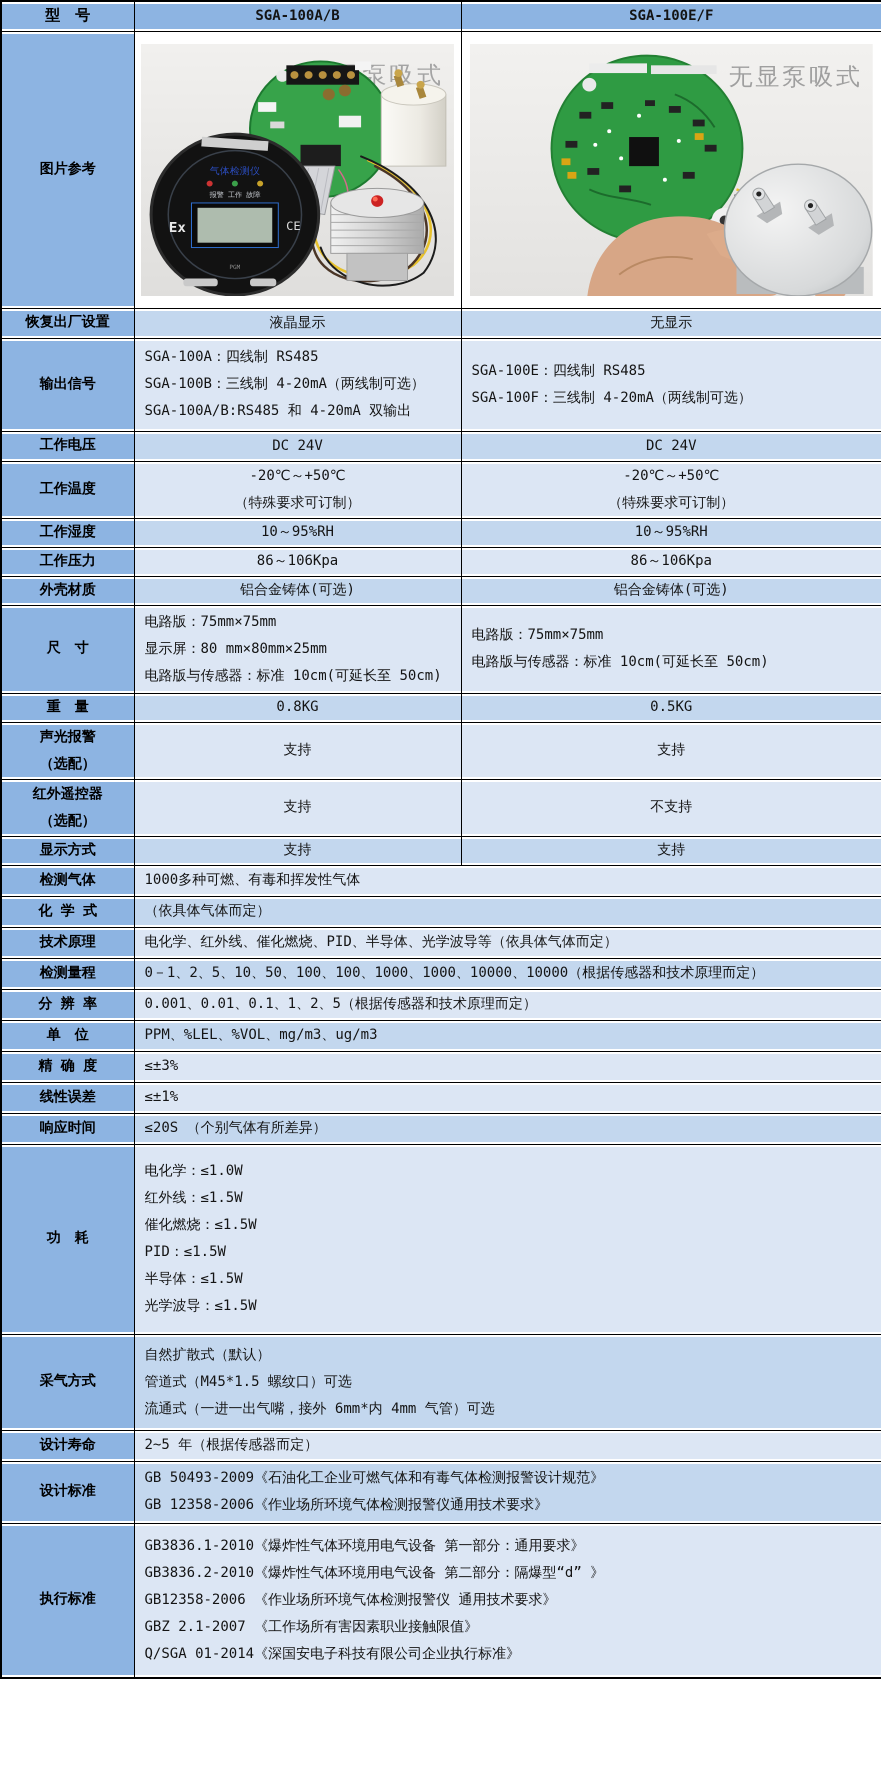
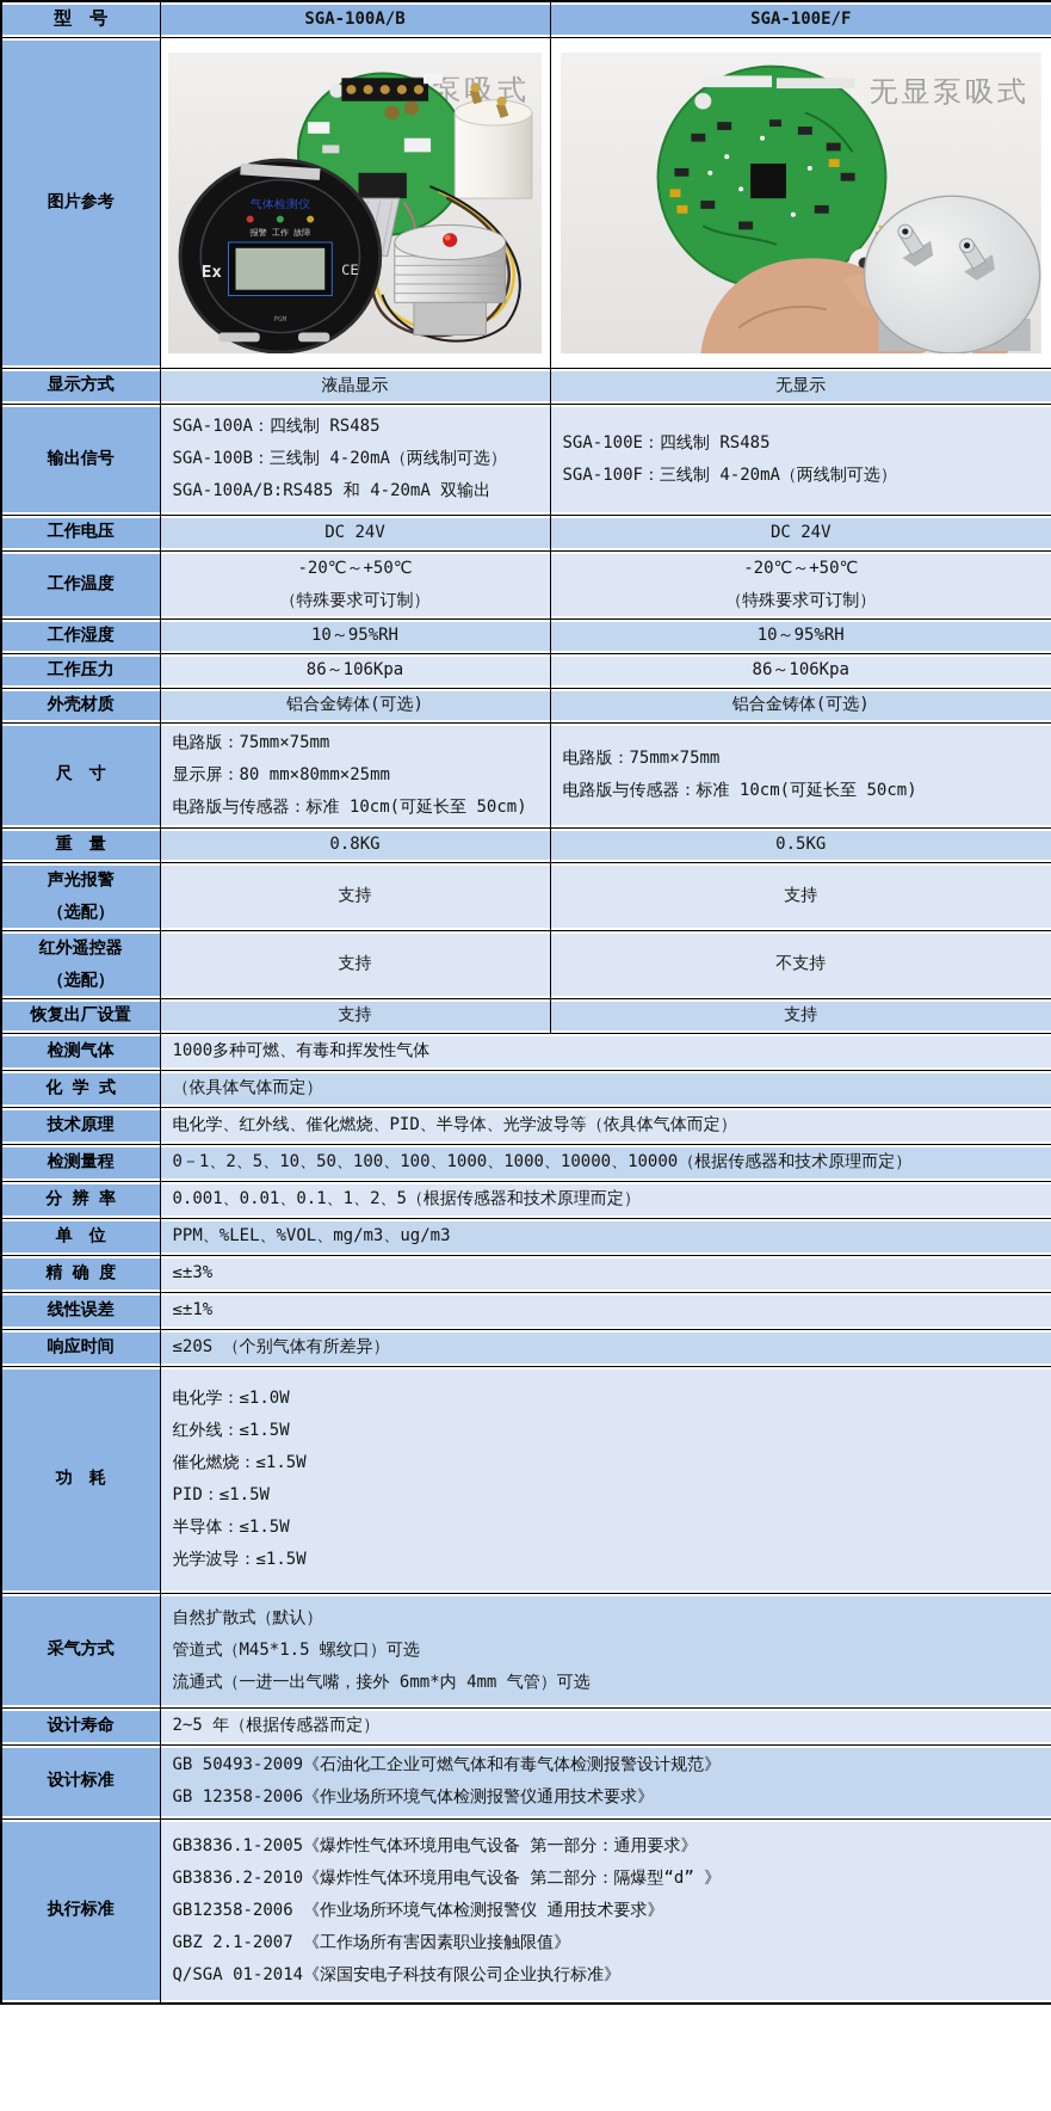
  型 号	SGA-100A/B	SGA-100E/F
- 恢复出厂设置	液晶显示	无显示
+ 显示方式	液晶显示	无显示
  输出信号	SGA-100A：四线制 RS485SGA-100B：三线制 4-20mA（两线制可选）SGA-100A/B:RS485 和 4-20mA 双输出	SGA-100E：四线制 RS485SGA-100F：三线制 4-20mA（两线制可选）
  工作电压	DC 24V	DC 24V
  工作温度	-20℃～+50℃（特殊要求可订制）	-20℃～+50℃（特殊要求可订制）
  工作湿度	10～95%RH	10～95%RH
  工作压力	86～106Kpa	86～106Kpa
  外壳材质	铝合金铸体(可选)	铝合金铸体(可选)
  尺 寸	电路版：75mm×75mm显示屏：80 mm×80mm×25mm电路版与传感器：标准 10cm(可延长至 50cm)	电路版：75mm×75mm电路版与传感器：标准 10cm(可延长至 50cm)
  重 量	0.8KG	0.5KG
  声光报警（选配）	支持	支持
  红外遥控器（选配）	支持	不支持
- 显示方式	支持	支持
+ 恢复出厂设置	支持	支持
  检测气体	1000多种可燃、有毒和挥发性气体
  化 学 式	（依具体气体而定）
  技术原理	电化学、红外线、催化燃烧、PID、半导体、光学波导等（依具体气体而定）
  检测量程	0－1、2、5、10、50、100、100、1000、1000、10000、10000（根据传感器和技术原理而定）
  分 辨 率	0.001、0.01、0.1、1、2、5（根据传感器和技术原理而定）
  单 位	PPM、%LEL、%VOL、mg/m3、ug/m3
  精 确 度	≤±3%
  线性误差	≤±1%
  响应时间	≤20S （个别气体有所差异）
  功 耗	电化学：≤1.0W红外线：≤1.5W催化燃烧：≤1.5WPID：≤1.5W半导体：≤1.5W光学波导：≤1.5W
  采气方式	自然扩散式（默认）管道式（M45*1.5 螺纹口）可选流通式（一进一出气嘴，接外 6mm*内 4mm 气管）可选
  设计寿命	2~5 年（根据传感器而定）
  设计标准	GB 50493-2009《石油化工企业可燃气体和有毒气体检测报警设计规范》GB 12358-2006《作业场所环境气体检测报警仪通用技术要求》
- 执行标准	GB3836.1-2010《爆炸性气体环境用电气设备 第一部分：通用要求》GB3836.2-2010《爆炸性气体环境用电气设备 第二部分：隔爆型“d” 》GB12358-2006 《作业场所环境气体检测报警仪 通用技术要求》GBZ 2.1-2007 《工作场所有害因素职业接触限值》Q/SGA 01-2014《深国安电子科技有限公司企业执行标准》
+ 执行标准	GB3836.1-2005《爆炸性气体环境用电气设备 第一部分：通用要求》GB3836.2-2010《爆炸性气体环境用电气设备 第二部分：隔爆型“d” 》GB12358-2006 《作业场所环境气体检测报警仪 通用技术要求》GBZ 2.1-2007 《工作场所有害因素职业接触限值》Q/SGA 01-2014《深国安电子科技有限公司企业执行标准》
